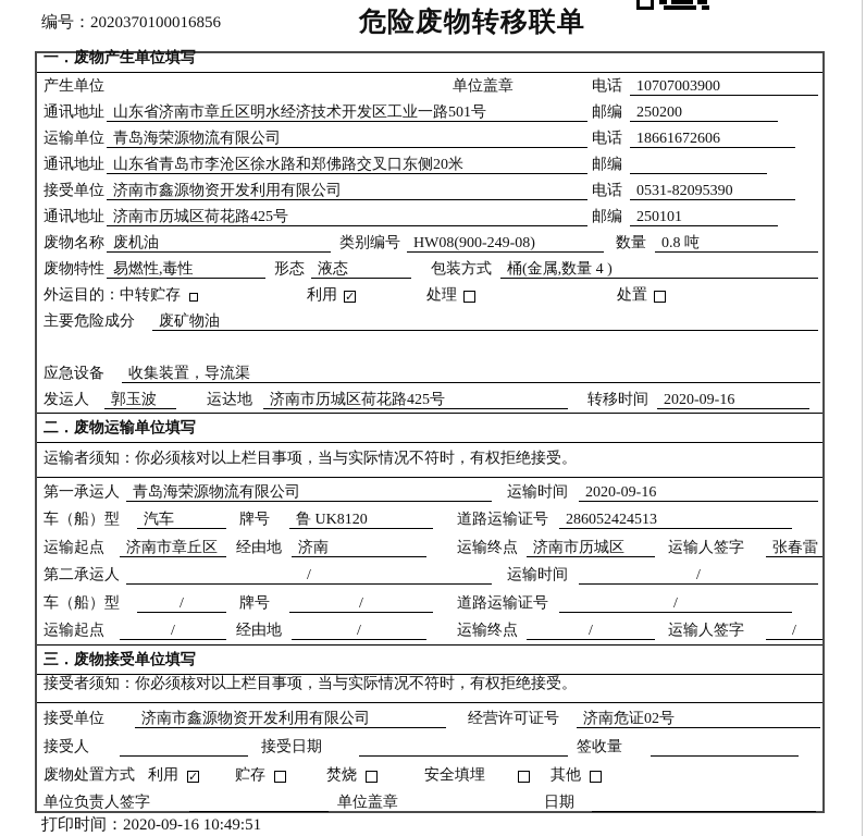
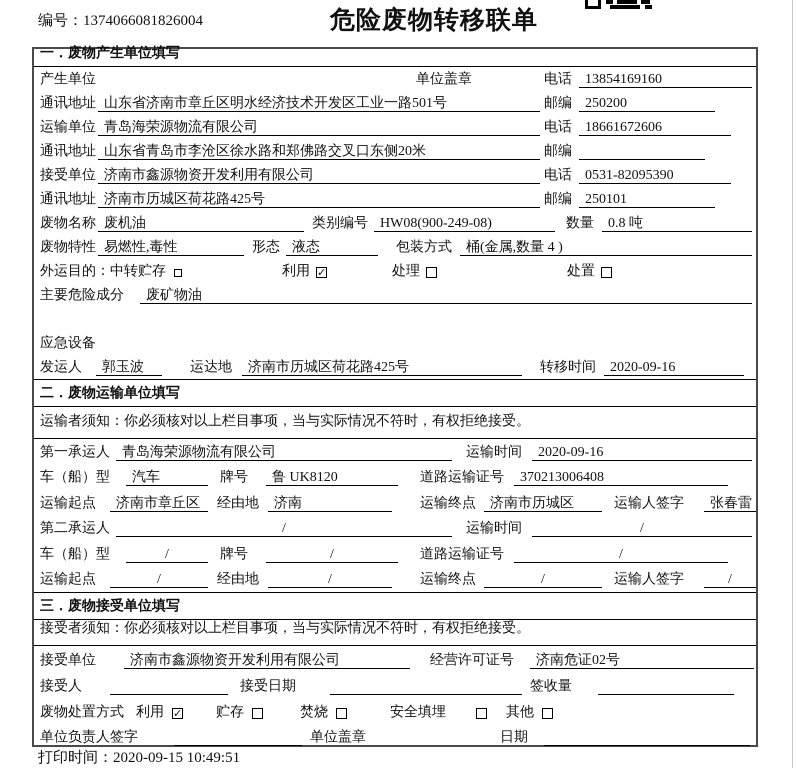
- 编号：2020370100016856
+ 编号：1374066081826004
  危险废物转移联单
  一．废物产生单位填写
  产生单位
  单位盖章
  电话
- 10707003900
+ 13854169160
  通讯地址
  山东省济南市章丘区明水经济技术开发区工业一路501号
  邮编
  250200
  运输单位
  青岛海荣源物流有限公司
  电话
  18661672606
  通讯地址
  山东省青岛市李沧区徐水路和郑佛路交叉口东侧20米
  邮编
  接受单位
  济南市鑫源物资开发利用有限公司
  电话
  0531-82095390
  通讯地址
  济南市历城区荷花路425号
  邮编
  250101
  废物名称
  废机油
  类别编号
  HW08(900-249-08)
  数量
  0.8 吨
  废物特性
  易燃性,毒性
  形态
  液态
  包装方式
  桶(金属,数量 4 )
  外运目的：
  中转贮存
  利用
  ✓
  处理
  处置
  主要危险成分
  废矿物油
  应急设备
- 收集装置，导流渠
  发运人
  郭玉波
  运达地
  济南市历城区荷花路425号
  转移时间
  2020-09-16
  二．废物运输单位填写
  运输者须知：你必须核对以上栏目事项，当与实际情况不符时，有权拒绝接受。
  第一承运人
  青岛海荣源物流有限公司
  运输时间
  2020-09-16
  车（船）型
  汽车
  牌号
  鲁 UK8120
  道路运输证号
- 286052424513
+ 370213006408
  运输起点
  济南市章丘区
  经由地
  济南
  运输终点
  济南市历城区
  运输人签字
  张春雷
  第二承运人
  /
  运输时间
  /
  车（船）型
  /
  牌号
  /
  道路运输证号
  /
  运输起点
  /
  经由地
  /
  运输终点
  /
  运输人签字
  /
  三．废物接受单位填写
  接受者须知：你必须核对以上栏目事项，当与实际情况不符时，有权拒绝接受。
  接受单位
  济南市鑫源物资开发利用有限公司
  经营许可证号
  济南危证02号
  接受人
  接受日期
  签收量
  废物处置方式
  利用
  ✓
  贮存
  焚烧
  安全填埋
  其他
  单位负责人签字
  单位盖章
  日期
- 打印时间：2020-09-16 10:49:51
+ 打印时间：2020-09-15 10:49:51
